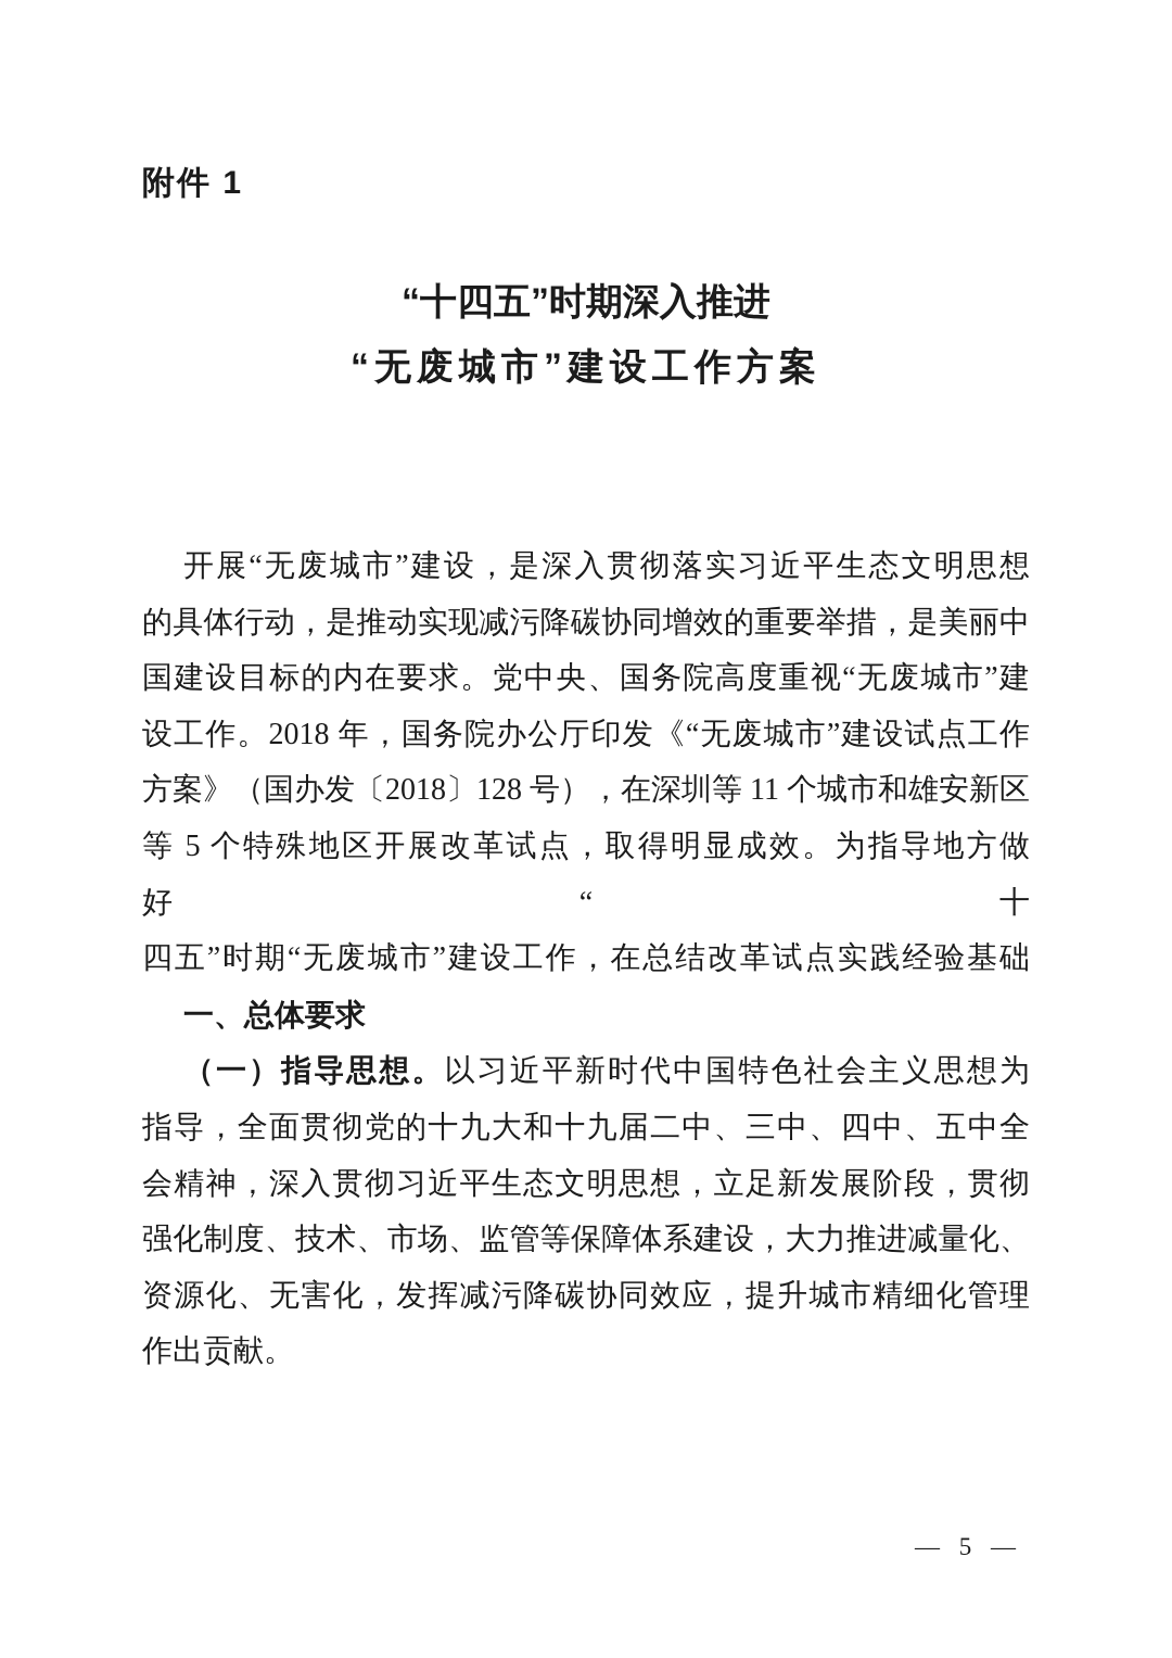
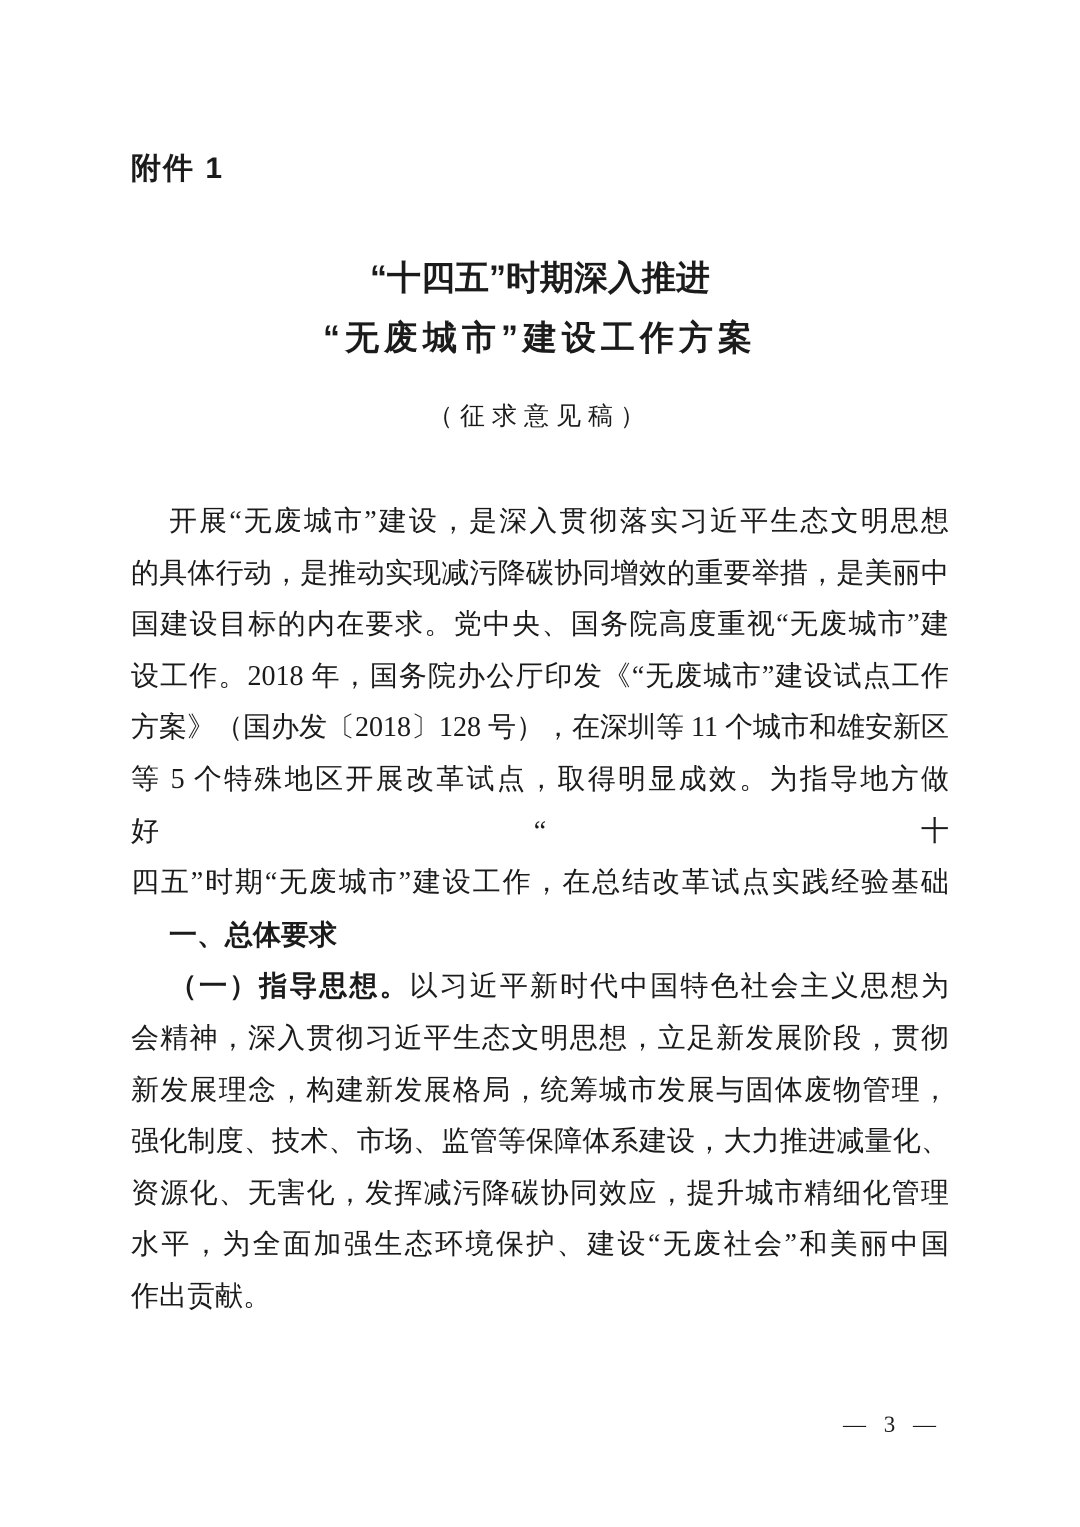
  附件 1
  “十四五”时期深入推进
  “无废城市”建设工作方案
+ （征求意见稿）
  开展“无废城市”建设，是深入贯彻落实习近平生态文明思想
  的具体行动，是推动实现减污降碳协同增效的重要举措，是美丽中
  国建设目标的内在要求。党中央、国务院高度重视“无废城市”建
  设工作。2018 年，国务院办公厅印发《“无废城市”建设试点工作
  方案》（国办发〔2018〕128 号），在深圳等 11 个城市和雄安新区
  等 5 个特殊地区开展改革试点，取得明显成效。为指导地方做好“十
  四五”时期“无废城市”建设工作，在总结改革试点实践经验基础
  一、总体要求
  （一）指导思想。以习近平新时代中国特色社会主义思想为
- 指导，全面贯彻党的十九大和十九届二中、三中、四中、五中全
  会精神，深入贯彻习近平生态文明思想，立足新发展阶段，贯彻
+ 新发展理念，构建新发展格局，统筹城市发展与固体废物管理，
  强化制度、技术、市场、监管等保障体系建设，大力推进减量化、
  资源化、无害化，发挥减污降碳协同效应，提升城市精细化管理
+ 水平，为全面加强生态环境保护、建设“无废社会”和美丽中国
  作出贡献。
- — 5 —
+ — 3 —
